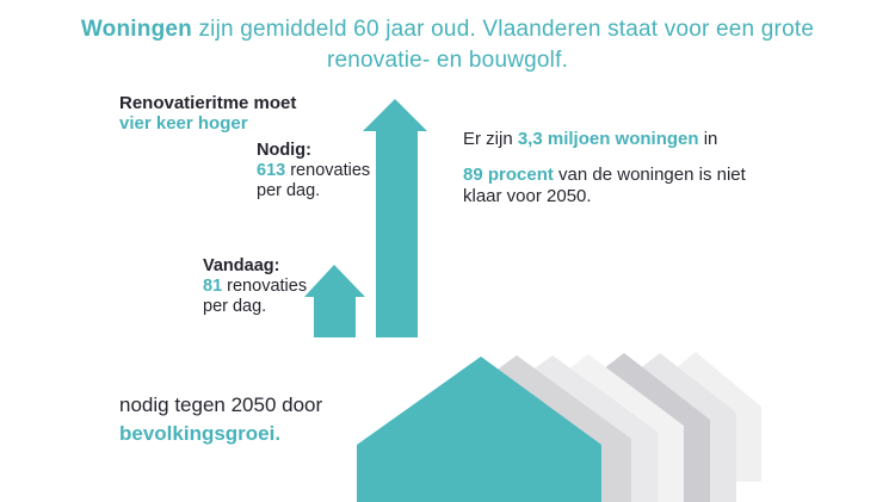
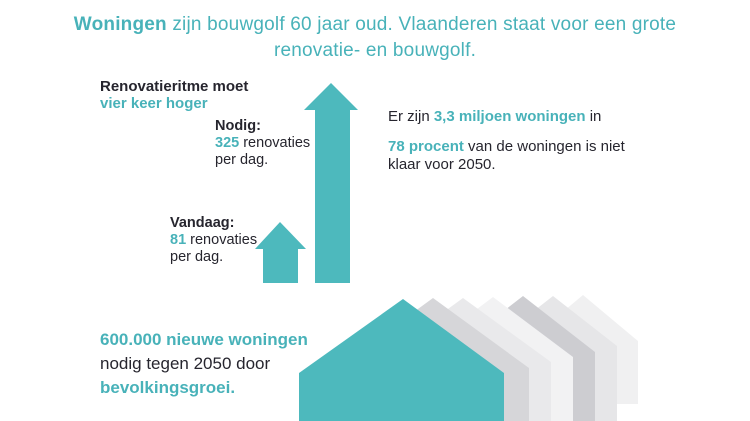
- Woningen zijn gemiddeld 60 jaar oud. Vlaanderen staat voor een grote
+ Woningen zijn bouwgolf 60 jaar oud. Vlaanderen staat voor een grote
  renovatie- en bouwgolf.
  Renovatieritme moet
  vier keer hoger
  Nodig:
- 613 renovaties
+ 325 renovaties
  per dag.
  Vandaag:
  81 renovaties
  per dag.
  Er zijn 3,3 miljoen woningen in
- 89 procent van de woningen is niet
+ 78 procent van de woningen is niet
  klaar voor 2050.
+ 600.000 nieuwe woningen
  nodig tegen 2050 door
  bevolkingsgroei.
